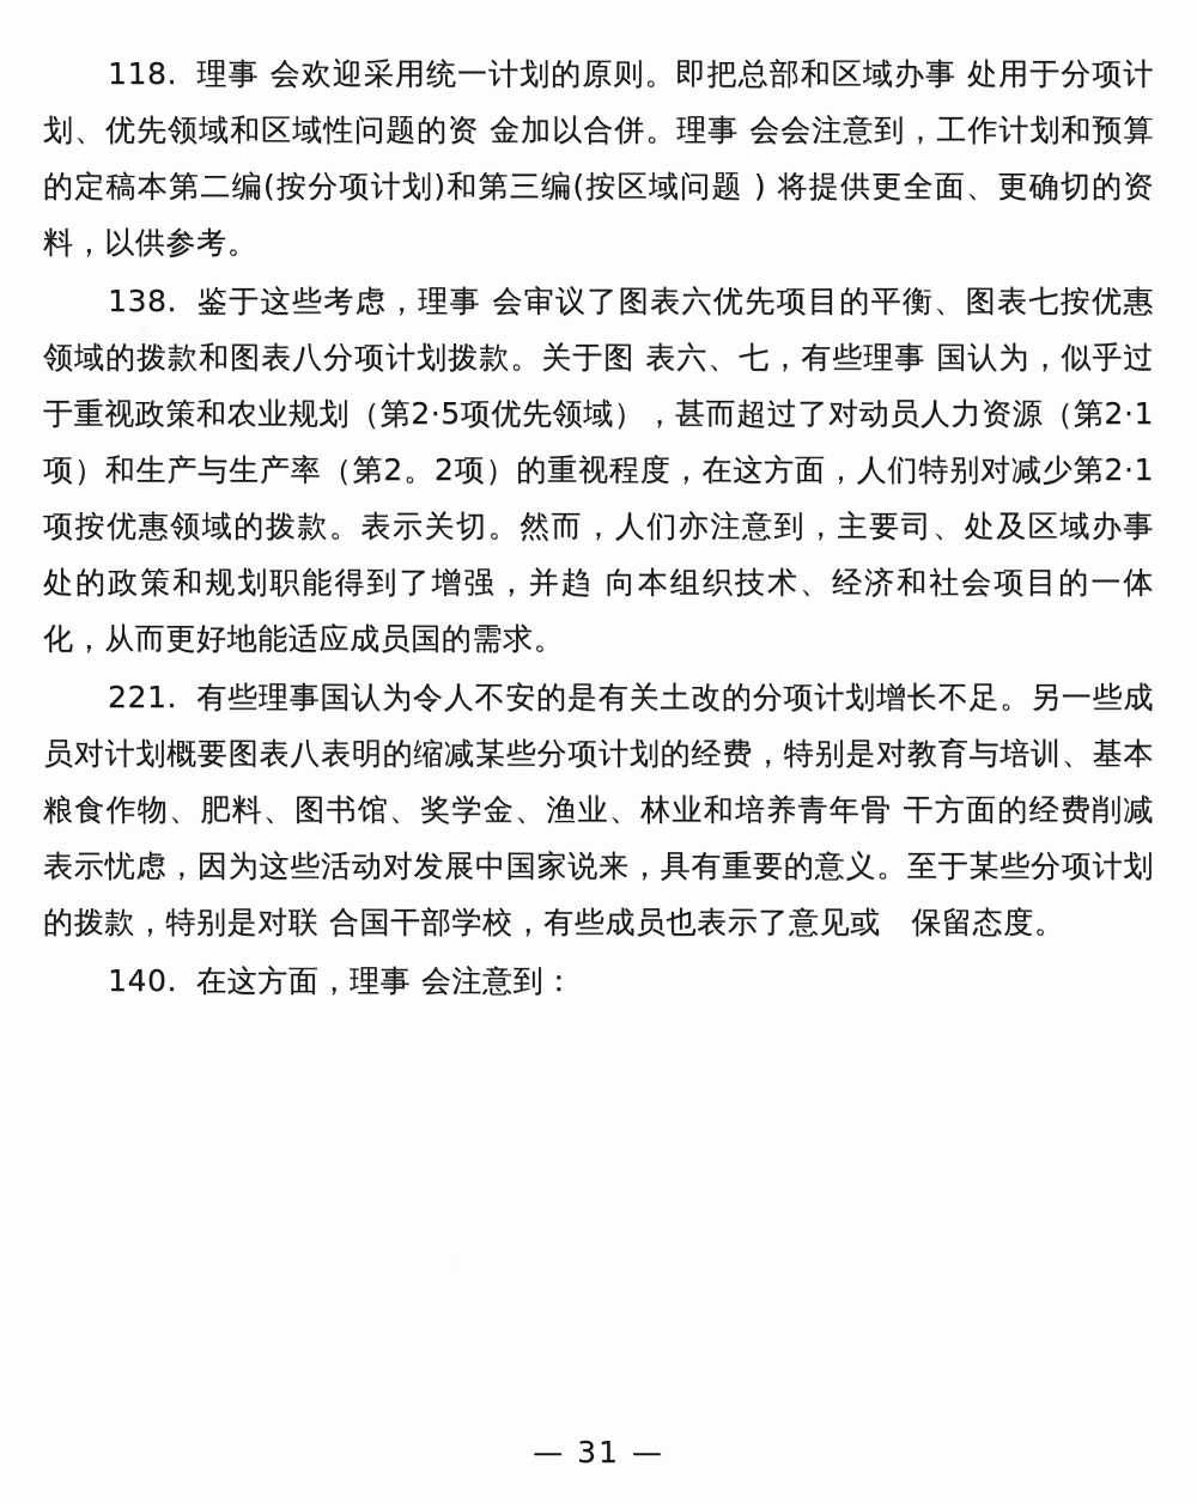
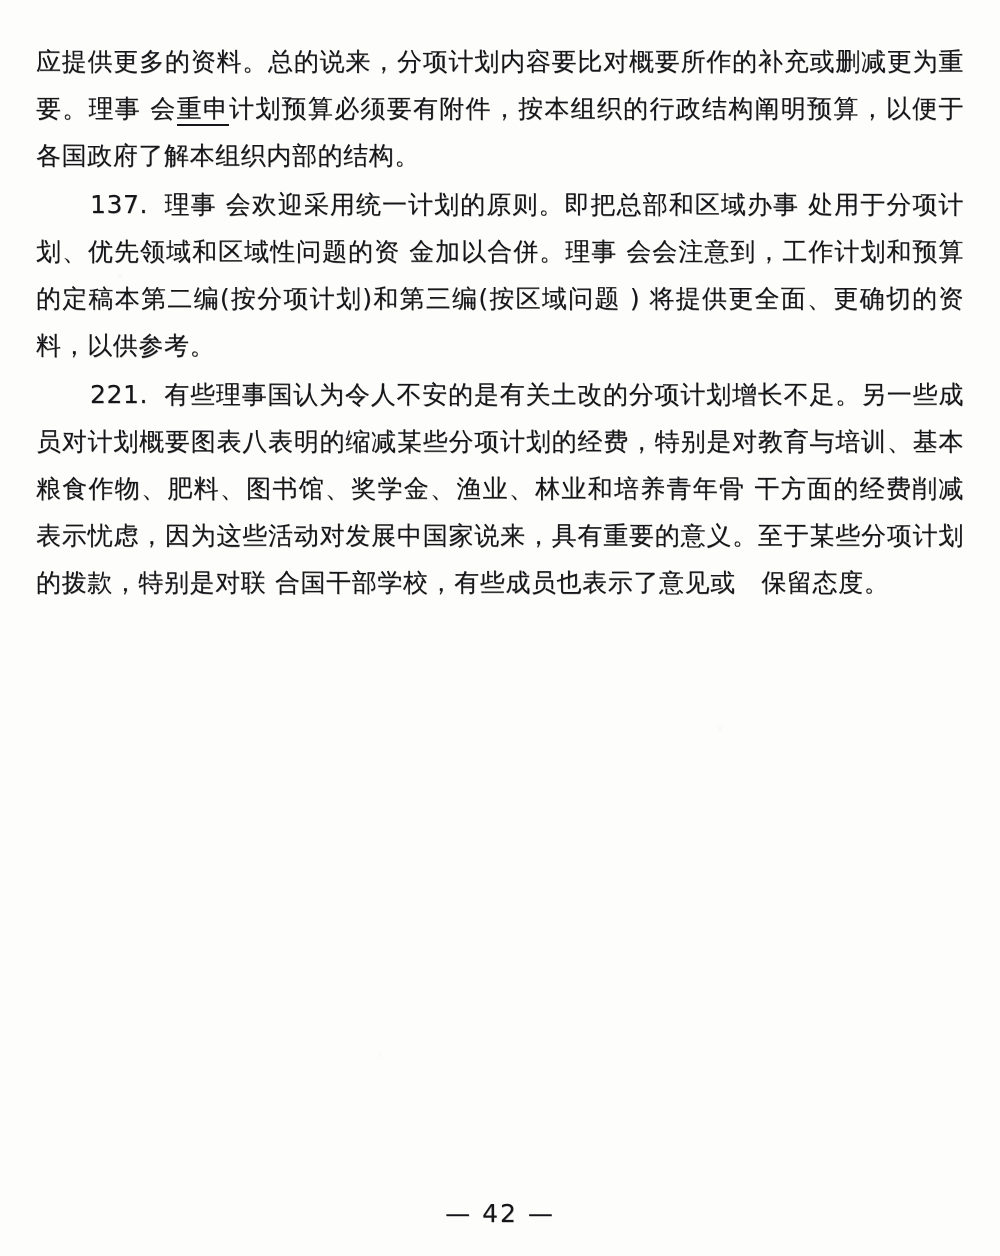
+ 应提供更多的资料。总的说来，分项计划内容要比对概要所作的补充或删减更为重要。理事 会重申计划预算必须要有附件，按本组织的行政结构阐明预算，以便于各国政府了解本组织内部的结构。
- 118. 理事 会欢迎采用统一计划的原则。即把总部和区域办事 处用于分项计划、优先领域和区域性问题的资 金加以合併。理事 会会注意到，工作计划和预算的定稿本第二编(按分项计划)和第三编(按区域问题 ) 将提供更全面、更确切的资料，以供参考。
+ 137. 理事 会欢迎采用统一计划的原则。即把总部和区域办事 处用于分项计划、优先领域和区域性问题的资 金加以合併。理事 会会注意到，工作计划和预算的定稿本第二编(按分项计划)和第三编(按区域问题 ) 将提供更全面、更确切的资料，以供参考。
- 138. 鉴于这些考虑，理事 会审议了图表六优先项目的平衡、图表七按优惠领域的拨款和图表八分项计划拨款。关于图 表六、七，有些理事 国认为，似乎过于重视政策和农业规划（第2·5项优先领域），甚而超过了对动员人力资源（第2·1项）和生产与生产率（第2。2项）的重视程度，在这方面，人们特别对减少第2·1项按优惠领域的拨款。表示关切。然而，人们亦注意到，主要司、处及区域办事 处的政策和规划职能得到了增强，并趋 向本组织技术、经济和社会项目的一体化，从而更好地能适应成员国的需求。
  221. 有些理事国认为令人不安的是有关土改的分项计划增长不足。另一些成员对计划概要图表八表明的缩减某些分项计划的经费，特别是对教育与培训、基本粮食作物、肥料、图书馆、奖学金、渔业、林业和培养青年骨 干方面的经费削减表示忧虑，因为这些活动对发展中国家说来，具有重要的意义。至于某些分项计划的拨款，特别是对联 合国干部学校，有些成员也表示了意见或 保留态度。
- 140. 在这方面，理事 会注意到：
- — 31 —
+ — 42 —
